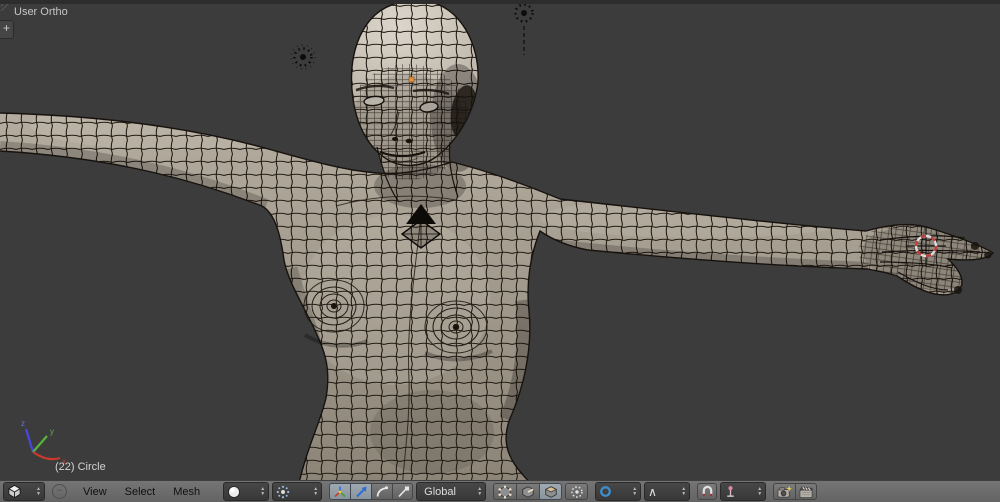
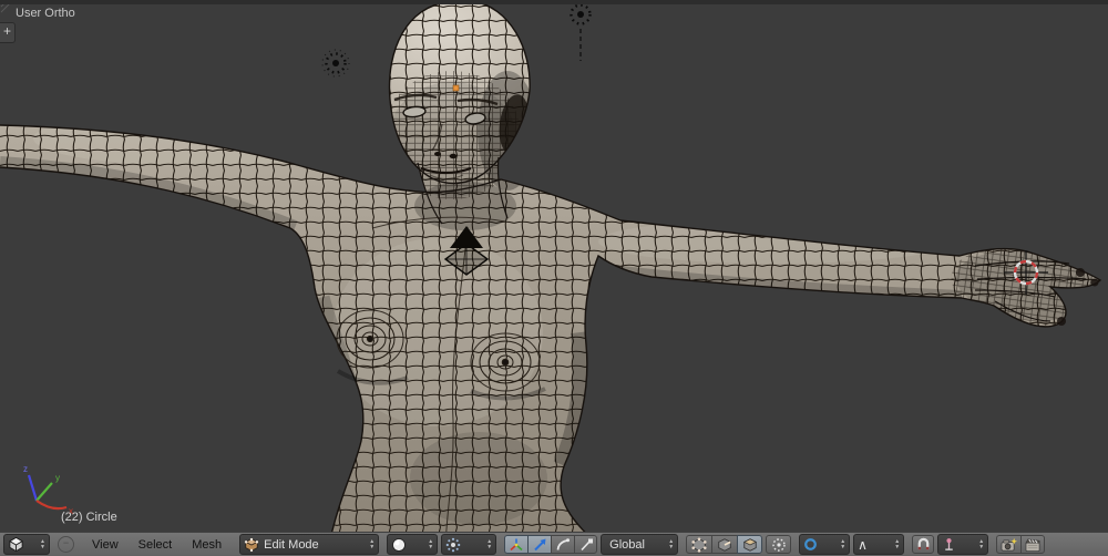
  z
  y
  x
  User Ortho
  +
  (22) Circle
  −
  View
  Select
  Mesh
+ Edit Mode
  Global
  ∧
